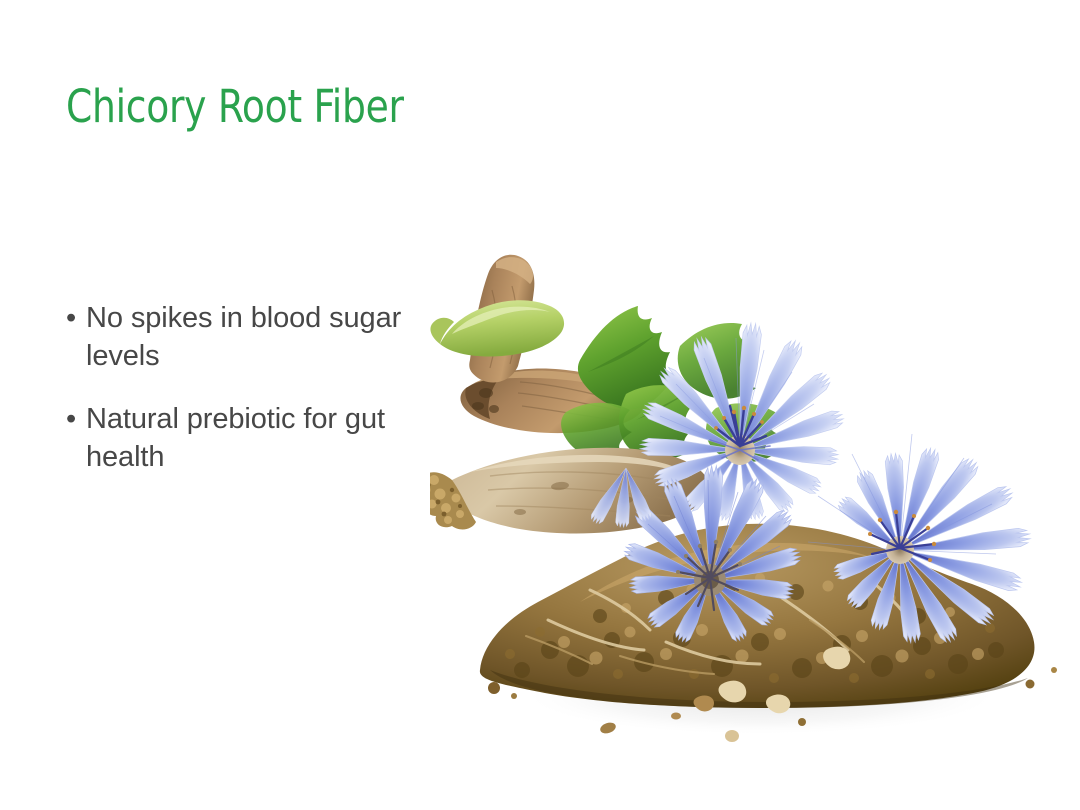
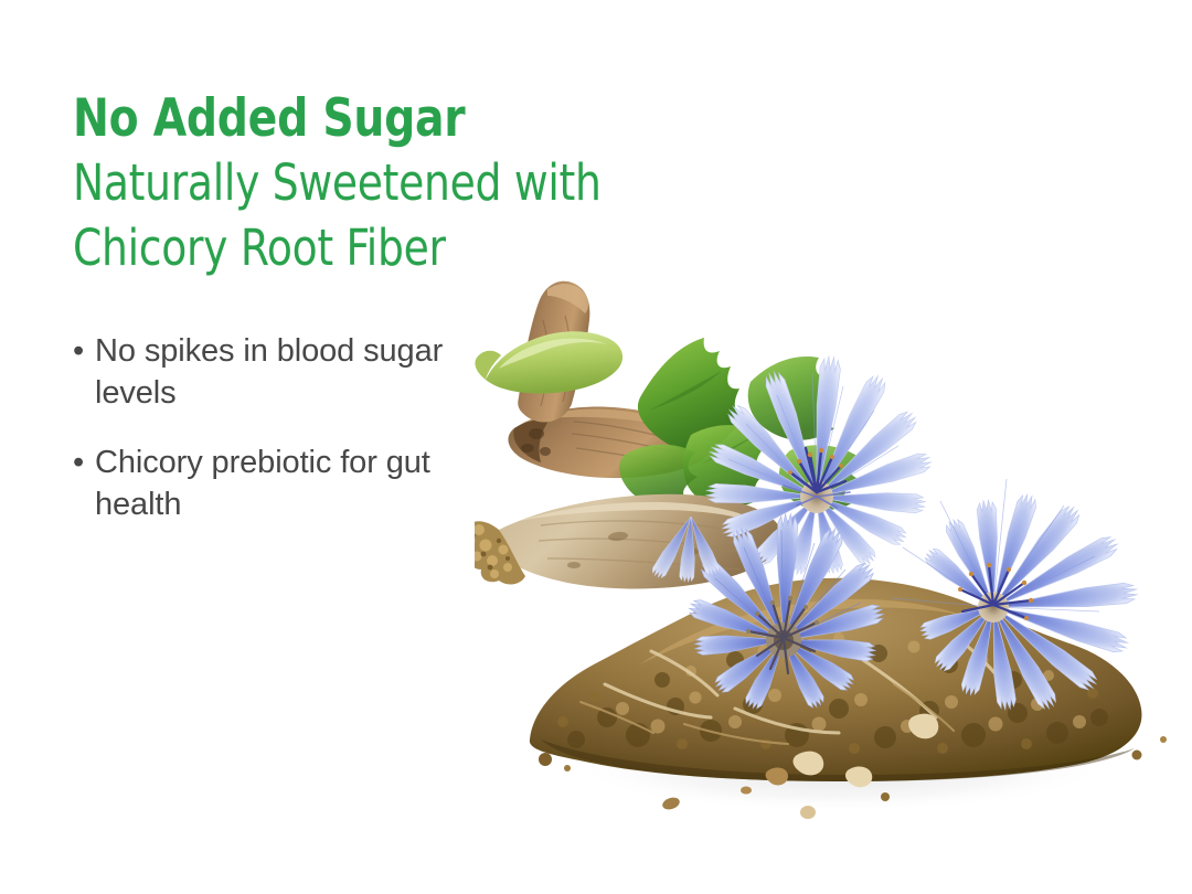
+ No Added Sugar
+ Naturally Sweetened with
  Chicory Root Fiber
  •
  No spikes in blood sugar levels
  •
- Natural prebiotic for gut health
+ Chicory prebiotic for gut health
